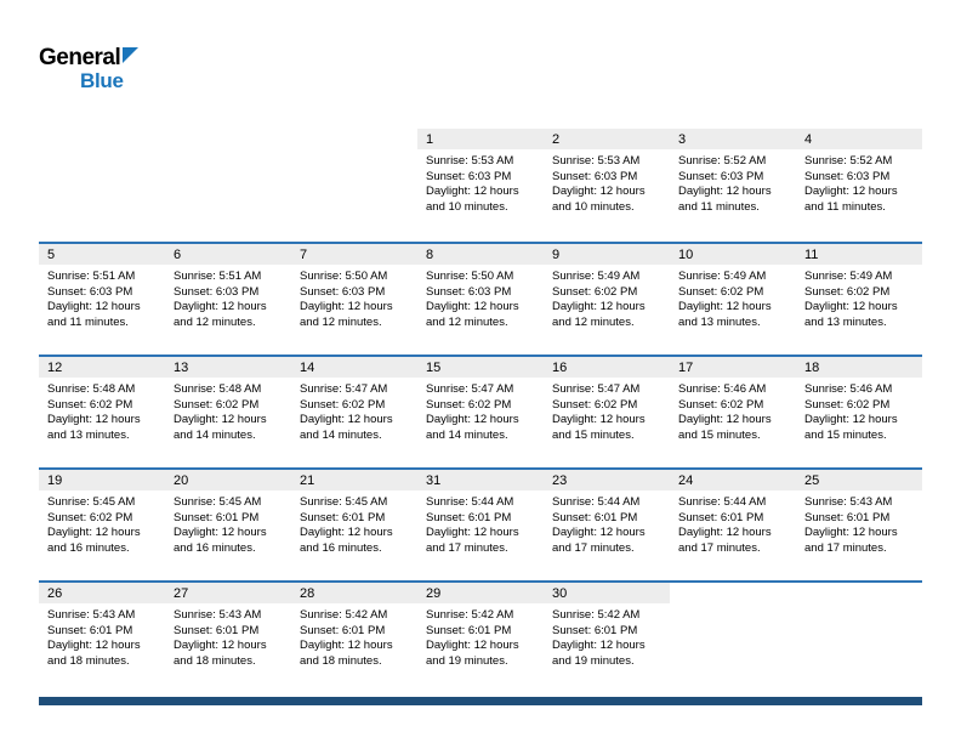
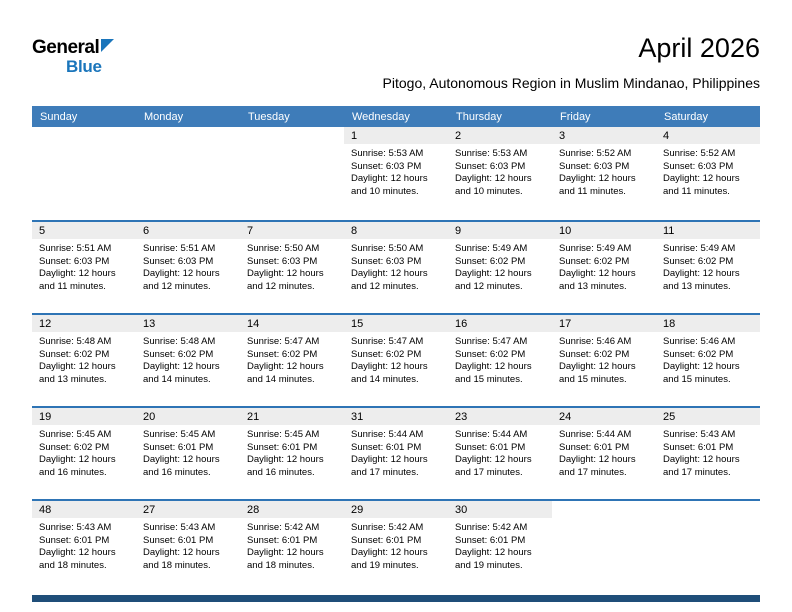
  General
  Blue
+ April 2026
+ Pitogo, Autonomous Region in Muslim Mindanao, Philippines
+ Sunday
+ Monday
+ Tuesday
+ Wednesday
+ Thursday
+ Friday
+ Saturday
  1
  Sunrise: 5:53 AM
  Sunset: 6:03 PM
  Daylight: 12 hours and 10 minutes.
  2
  Sunrise: 5:53 AM
  Sunset: 6:03 PM
  Daylight: 12 hours and 10 minutes.
  3
  Sunrise: 5:52 AM
  Sunset: 6:03 PM
  Daylight: 12 hours and 11 minutes.
  4
  Sunrise: 5:52 AM
  Sunset: 6:03 PM
  Daylight: 12 hours and 11 minutes.
  5
  Sunrise: 5:51 AM
  Sunset: 6:03 PM
  Daylight: 12 hours and 11 minutes.
  6
  Sunrise: 5:51 AM
  Sunset: 6:03 PM
  Daylight: 12 hours and 12 minutes.
  7
  Sunrise: 5:50 AM
  Sunset: 6:03 PM
  Daylight: 12 hours and 12 minutes.
  8
  Sunrise: 5:50 AM
  Sunset: 6:03 PM
  Daylight: 12 hours and 12 minutes.
  9
  Sunrise: 5:49 AM
  Sunset: 6:02 PM
  Daylight: 12 hours and 12 minutes.
  10
  Sunrise: 5:49 AM
  Sunset: 6:02 PM
  Daylight: 12 hours and 13 minutes.
  11
  Sunrise: 5:49 AM
  Sunset: 6:02 PM
  Daylight: 12 hours and 13 minutes.
  12
  Sunrise: 5:48 AM
  Sunset: 6:02 PM
  Daylight: 12 hours and 13 minutes.
  13
  Sunrise: 5:48 AM
  Sunset: 6:02 PM
  Daylight: 12 hours and 14 minutes.
  14
  Sunrise: 5:47 AM
  Sunset: 6:02 PM
  Daylight: 12 hours and 14 minutes.
  15
  Sunrise: 5:47 AM
  Sunset: 6:02 PM
  Daylight: 12 hours and 14 minutes.
  16
  Sunrise: 5:47 AM
  Sunset: 6:02 PM
  Daylight: 12 hours and 15 minutes.
  17
  Sunrise: 5:46 AM
  Sunset: 6:02 PM
  Daylight: 12 hours and 15 minutes.
  18
  Sunrise: 5:46 AM
  Sunset: 6:02 PM
  Daylight: 12 hours and 15 minutes.
  19
  Sunrise: 5:45 AM
  Sunset: 6:02 PM
  Daylight: 12 hours and 16 minutes.
  20
  Sunrise: 5:45 AM
  Sunset: 6:01 PM
  Daylight: 12 hours and 16 minutes.
  21
  Sunrise: 5:45 AM
  Sunset: 6:01 PM
  Daylight: 12 hours and 16 minutes.
  31
  Sunrise: 5:44 AM
  Sunset: 6:01 PM
  Daylight: 12 hours and 17 minutes.
  23
  Sunrise: 5:44 AM
  Sunset: 6:01 PM
  Daylight: 12 hours and 17 minutes.
  24
  Sunrise: 5:44 AM
  Sunset: 6:01 PM
  Daylight: 12 hours and 17 minutes.
  25
  Sunrise: 5:43 AM
  Sunset: 6:01 PM
  Daylight: 12 hours and 17 minutes.
- 26
+ 48
  Sunrise: 5:43 AM
  Sunset: 6:01 PM
  Daylight: 12 hours and 18 minutes.
  27
  Sunrise: 5:43 AM
  Sunset: 6:01 PM
  Daylight: 12 hours and 18 minutes.
  28
  Sunrise: 5:42 AM
  Sunset: 6:01 PM
  Daylight: 12 hours and 18 minutes.
  29
  Sunrise: 5:42 AM
  Sunset: 6:01 PM
  Daylight: 12 hours and 19 minutes.
  30
  Sunrise: 5:42 AM
  Sunset: 6:01 PM
  Daylight: 12 hours and 19 minutes.
